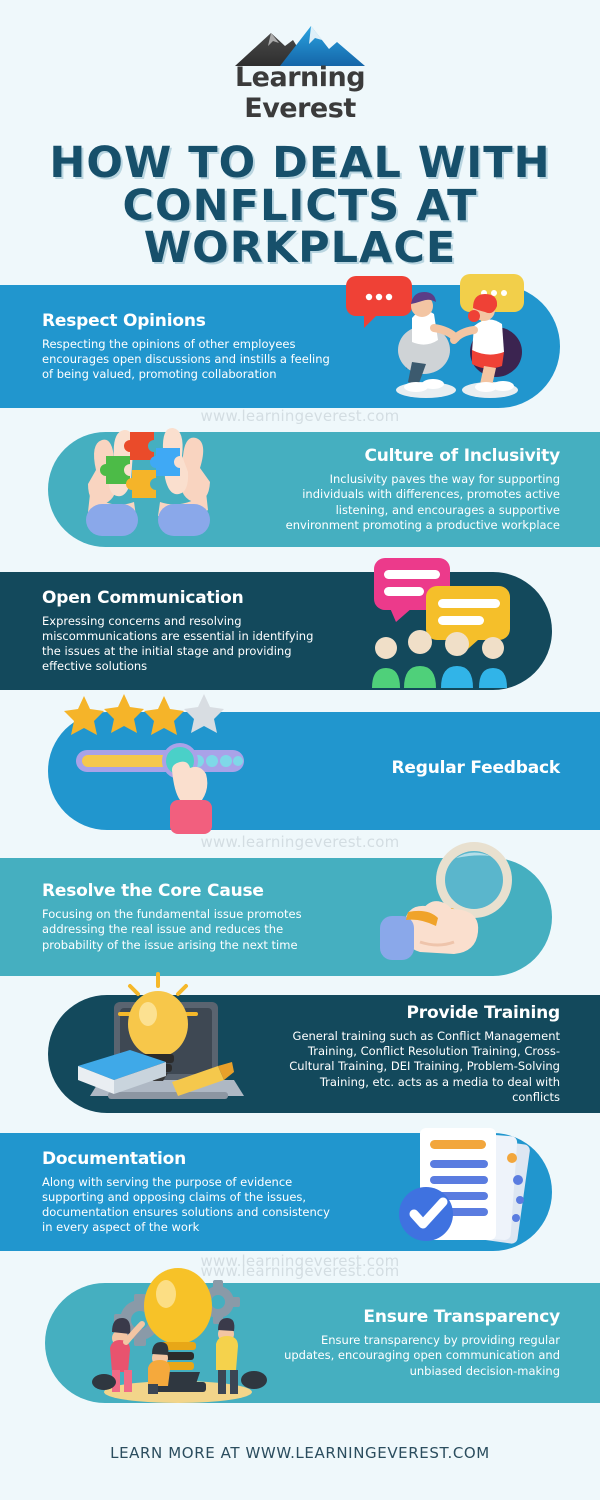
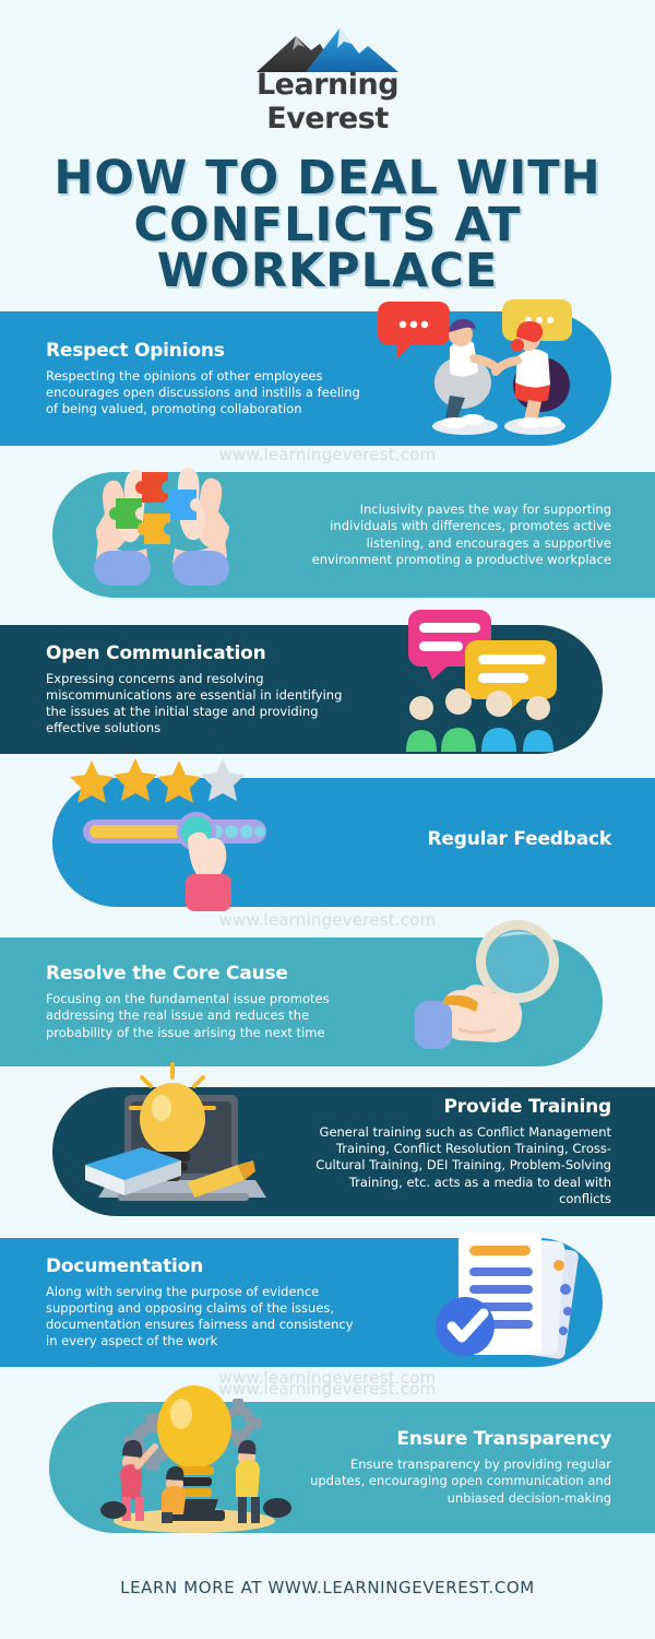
  Learning Everest
  HOW TO DEAL WITH CONFLICTS AT WORKPLACE
  Respect Opinions
  Respecting the opinions of other employees encourages open discussions and instills a feeling of being valued, promoting collaboration
  www.learningeverest.com
- Culture of Inclusivity
  Inclusivity paves the way for supporting individuals with differences, promotes active listening, and encourages a supportive environment promoting a productive workplace
  Open Communication
  Expressing concerns and resolving miscommunications are essential in identifying the issues at the initial stage and providing effective solutions
  Regular Feedback
  www.learningeverest.com
  Resolve the Core Cause
  Focusing on the fundamental issue promotes addressing the real issue and reduces the probability of the issue arising the next time
  Provide Training
  General training such as Conflict Management Training, Conflict Resolution Training, Cross-Cultural Training, DEI Training, Problem-Solving Training, etc. acts as a media to deal with conflicts
  Documentation
- Along with serving the purpose of evidence supporting and opposing claims of the issues, documentation ensures solutions and consistency in every aspect of the work
+ Along with serving the purpose of evidence supporting and opposing claims of the issues, documentation ensures fairness and consistency in every aspect of the work
  www.learningeverest.com
  Ensure Transparency
  Ensure transparency by providing regular updates, encouraging open communication and unbiased decision-making
  www.learningeverest.com
  LEARN MORE AT WWW.LEARNINGEVEREST.COM
